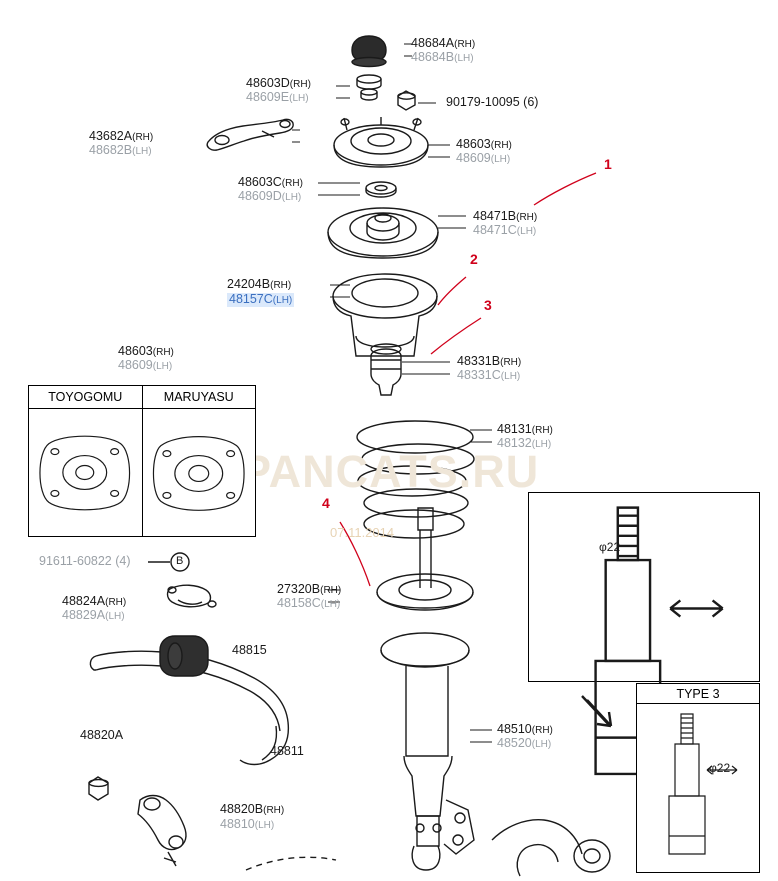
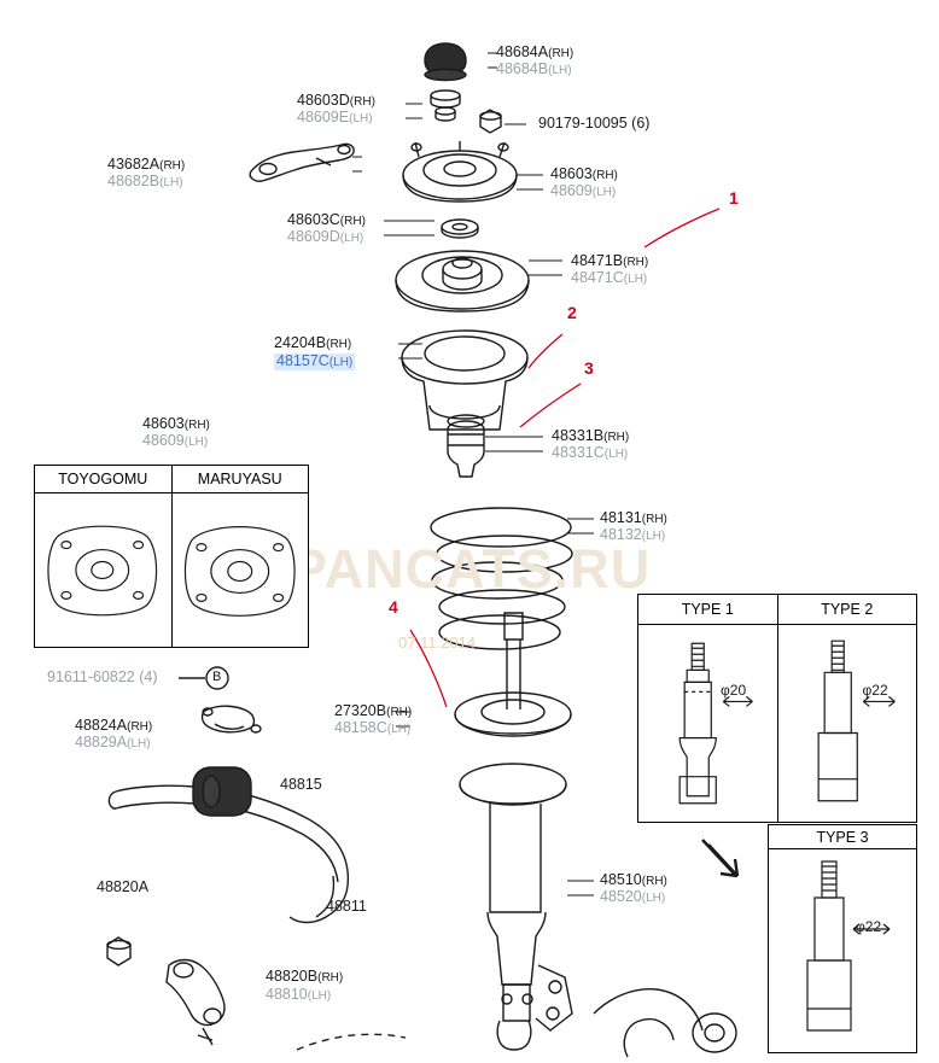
  07.11.2014
  1
  2
  3
  4
  48684A(RH)
  48684B(LH)
  48603D(RH)
  48609E(LH)
  90179-10095 (6)
  43682A(RH)
  48682B(LH)
  48603(RH)
  48609(LH)
  48603C(RH)
  48609D(LH)
  48471B(RH)
  48471C(LH)
  24204B(RH)
  48157C(LH)
  48331B(RH)
  48331C(LH)
  48131(RH)
  48132(LH)
  27320B(RH)
  48158C(LH)
  48510(RH)
  48520(LH)
  91611-60822 (4)
  B
  48824A(RH)
  48829A(LH)
  48815
  48820A
  48811
  48820B(RH)
  48810(LH)
  48603(RH)
  48609(LH)
  TOYOGOMU
  MARUYASU
+ TYPE 1
+ φ20
+ TYPE 2
  φ22
  TYPE 3
  φ22
